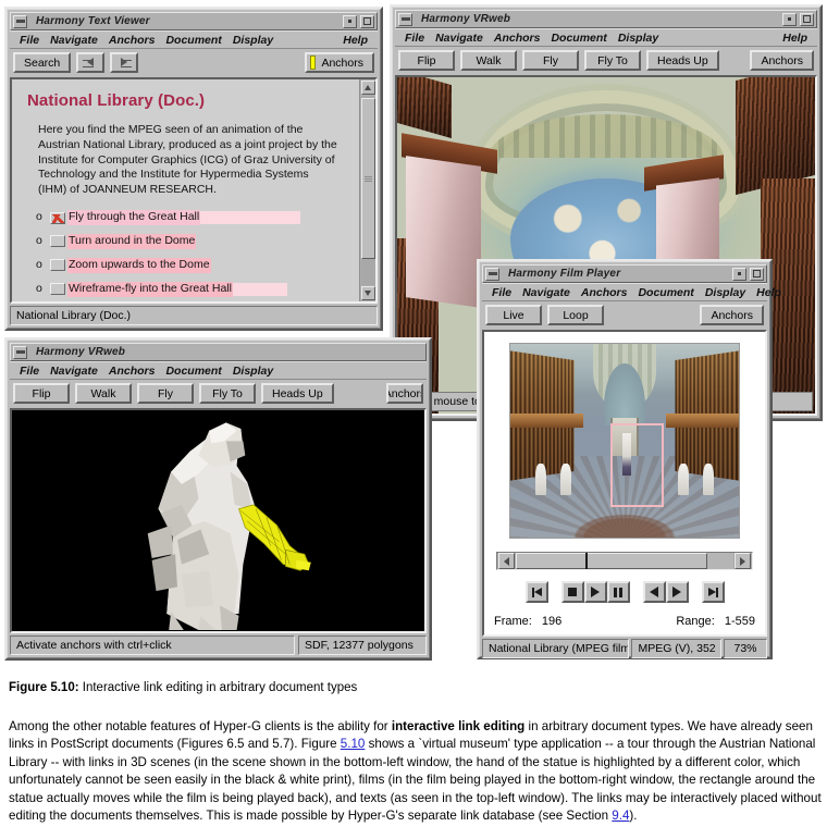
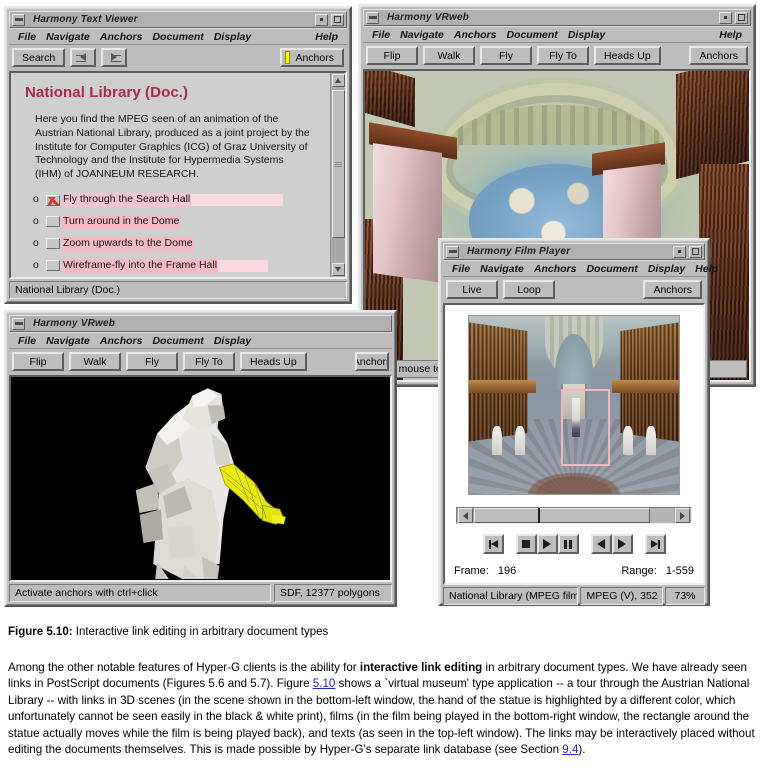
  Harmony VRweb
  File
  Navigate
  Anchors
  Document
  Display
  Help
  Flip
  Walk
  Fly
  Fly To
  Heads Up
  Anchors
  Harmony Text Viewer
  File
  Navigate
  Anchors
  Document
  Display
  Help
  Search
  Anchors
  National Library (Doc.)
  Here you find the MPEG seen of an animation of the Austrian National Library, produced as a joint project by the Institute for Computer Graphics (ICG) of Graz University of Technology and the Institute for Hypermedia Systems (IHM) of JOANNEUM RESEARCH.
  o
- Fly through the Great Hall
+ Fly through the Search Hall
  o
  Turn around in the Dome
  o
  Zoom upwards to the Dome
  o
- Wireframe-fly into the Great Hall
+ Wireframe-fly into the Frame Hall
  National Library (Doc.)
  Harmony VRweb
  File
  Navigate
  Anchors
  Document
  Display
  Flip
  Walk
  Fly
  Fly To
  Heads Up
  Anchors
  Activate anchors with ctrl+click
  SDF, 12377 polygons
  Harmony Film Player
  File
  Navigate
  Anchors
  Document
  Display
  Help
  Live
  Loop
  Anchors
  Frame: 196
  Range: 1-559
  National Library (MPEG film
  MPEG (V), 352
  73%
  Figure 5.10: Interactive link editing in arbitrary document types
- Among the other notable features of Hyper-G clients is the ability for interactive link editing in arbitrary document types. We have already seen links in PostScript documents (Figures 6.5 and 5.7). Figure 5.10 shows a `virtual museum' type application -- a tour through the Austrian National Library -- with links in 3D scenes (in the scene shown in the bottom-left window, the hand of the statue is highlighted by a different color, which unfortunately cannot be seen easily in the black & white print), films (in the film being played in the bottom-right window, the rectangle around the statue actually moves while the film is being played back), and texts (as seen in the top-left window). The links may be interactively placed without editing the documents themselves. This is made possible by Hyper-G's separate link database (see Section 9.4).
+ Among the other notable features of Hyper-G clients is the ability for interactive link editing in arbitrary document types. We have already seen links in PostScript documents (Figures 5.6 and 5.7). Figure 5.10 shows a `virtual museum' type application -- a tour through the Austrian National Library -- with links in 3D scenes (in the scene shown in the bottom-left window, the hand of the statue is highlighted by a different color, which unfortunately cannot be seen easily in the black & white print), films (in the film being played in the bottom-right window, the rectangle around the statue actually moves while the film is being played back), and texts (as seen in the top-left window). The links may be interactively placed without editing the documents themselves. This is made possible by Hyper-G's separate link database (see Section 9.4).
